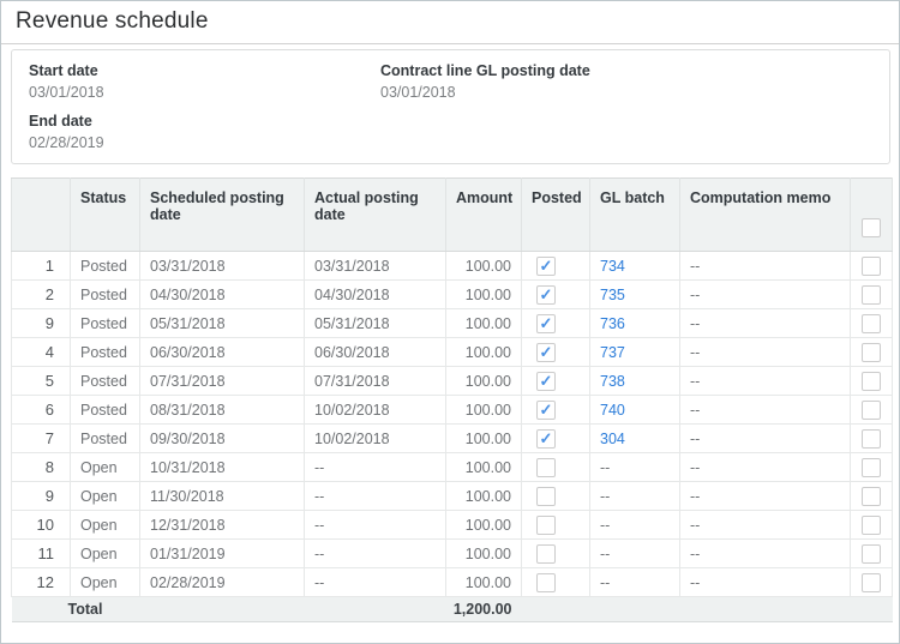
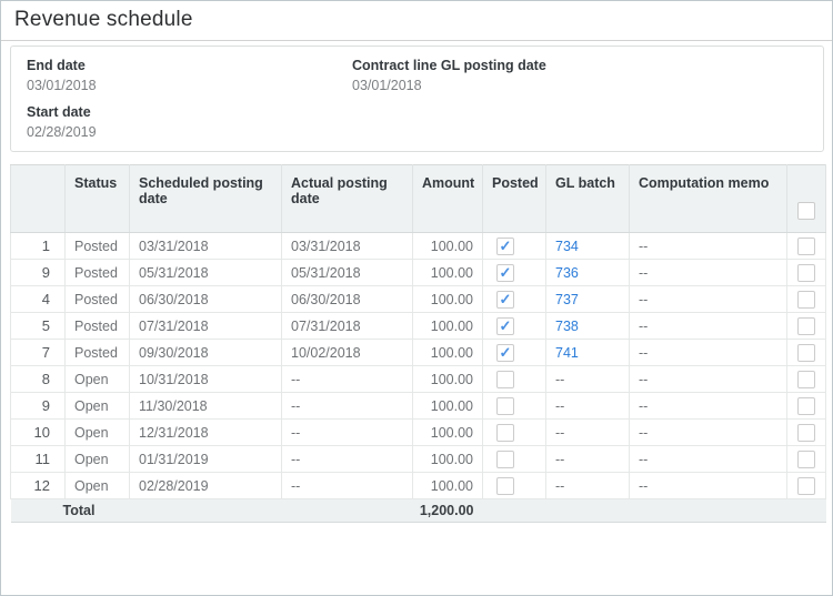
  Revenue schedule
- Start date
+ End date
  03/01/2018
- End date
+ Start date
  02/28/2019
  Contract line GL posting date
  03/01/2018
  	Status	Scheduled posting date	Actual posting date	Amount	Posted	GL batch	Computation memo
  1	Posted	03/31/2018	03/31/2018	100.00	✓	734	--
- 2	Posted	04/30/2018	04/30/2018	100.00	✓	735	--
  9	Posted	05/31/2018	05/31/2018	100.00	✓	736	--
  4	Posted	06/30/2018	06/30/2018	100.00	✓	737	--
  5	Posted	07/31/2018	07/31/2018	100.00	✓	738	--
- 6	Posted	08/31/2018	10/02/2018	100.00	✓	740	--
- 7	Posted	09/30/2018	10/02/2018	100.00	✓	304	--
+ 7	Posted	09/30/2018	10/02/2018	100.00	✓	741	--
  8	Open	10/31/2018	--	100.00		--	--
  9	Open	11/30/2018	--	100.00		--	--
  10	Open	12/31/2018	--	100.00		--	--
  11	Open	01/31/2019	--	100.00		--	--
  12	Open	02/28/2019	--	100.00		--	--
  Total	1,200.00
